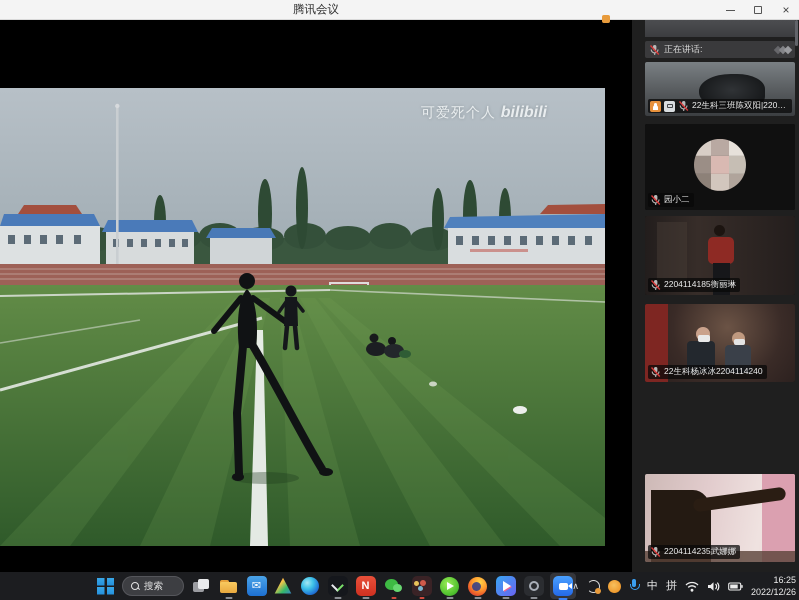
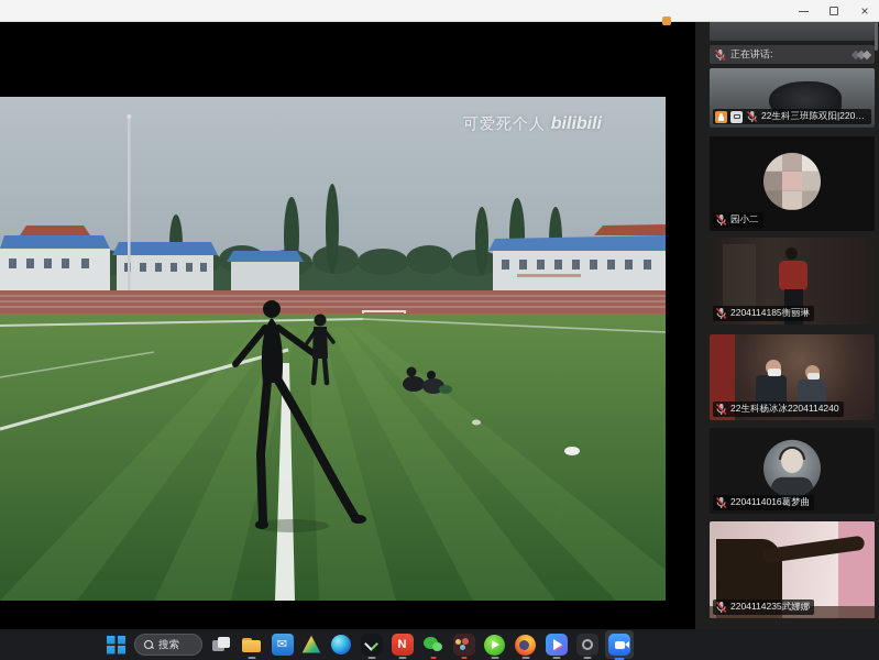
- 腾讯会议
  ×
  可爱死个人 bilibili
  正在讲话:
  园小二
  2204114185衡丽琳
  22生科杨冰冰2204114240
+ 2204114016葛梦曲
  2204114235武娜娜
  搜索
  ✉
  N
- ∧
- 中
- 拼
- 16:25
- 2022/12/26
